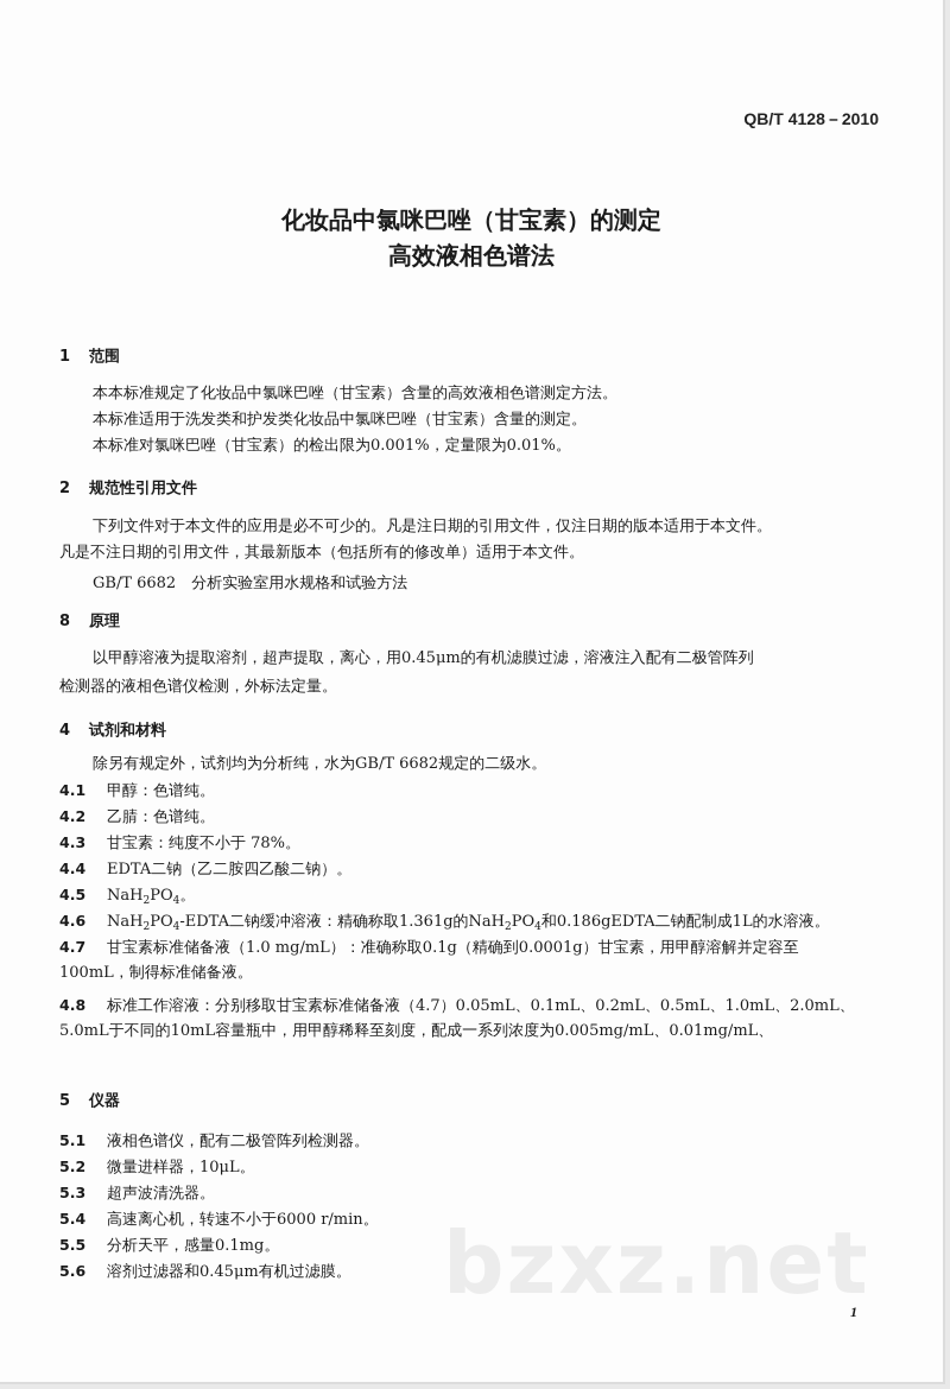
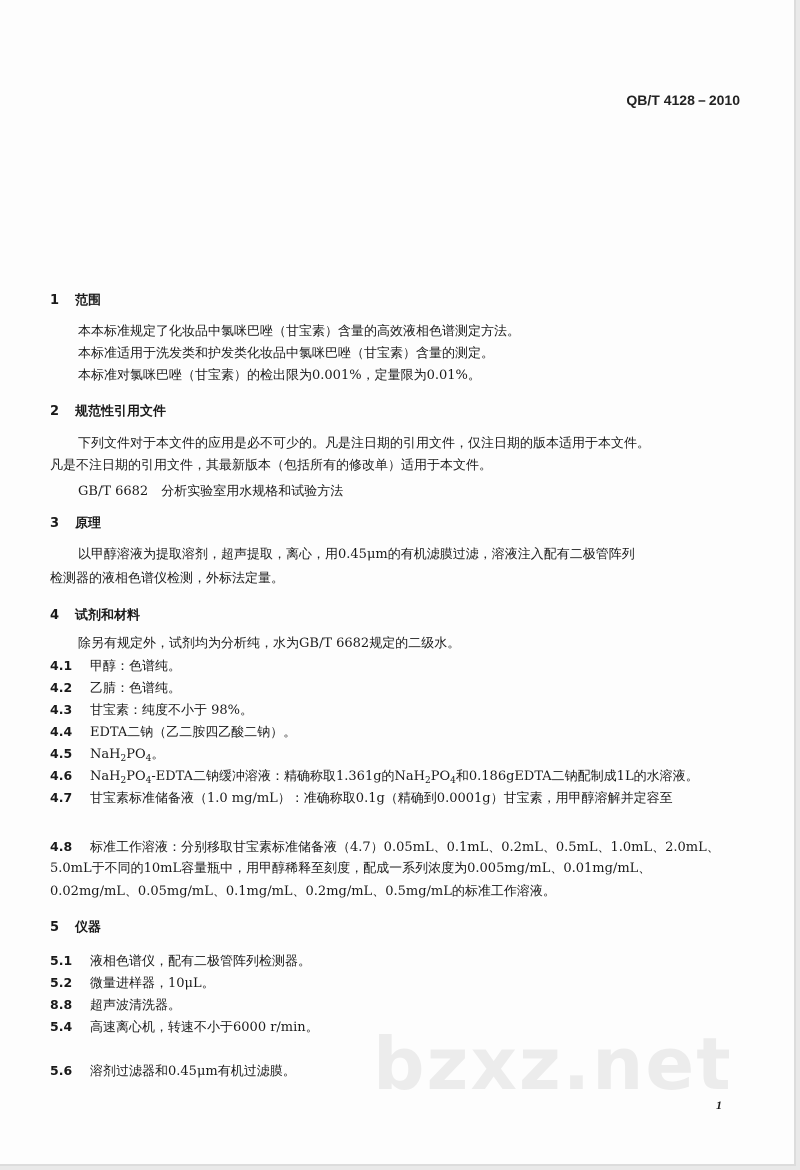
  QB/T 4128－2010
- 化妆品中氯咪巴唑（甘宝素）的测定
- 高效液相色谱法
  1 范围
  本本标准规定了化妆品中氯咪巴唑（甘宝素）含量的高效液相色谱测定方法。
  本标准适用于洗发类和护发类化妆品中氯咪巴唑（甘宝素）含量的测定。
  本标准对氯咪巴唑（甘宝素）的检出限为0.001%，定量限为0.01%。
  2 规范性引用文件
  下列文件对于本文件的应用是必不可少的。凡是注日期的引用文件，仅注日期的版本适用于本文件。
  凡是不注日期的引用文件，其最新版本（包括所有的修改单）适用于本文件。
  GB/T 6682 分析实验室用水规格和试验方法
- 8 原理
+ 3 原理
  以甲醇溶液为提取溶剂，超声提取，离心，用0.45μm的有机滤膜过滤，溶液注入配有二极管阵列
  检测器的液相色谱仪检测，外标法定量。
  4 试剂和材料
  除另有规定外，试剂均为分析纯，水为GB/T 6682规定的二级水。
  4.1 甲醇：色谱纯。
  4.2 乙腈：色谱纯。
- 4.3 甘宝素：纯度不小于 78%。
+ 4.3 甘宝素：纯度不小于 98%。
  4.4 EDTA二钠（乙二胺四乙酸二钠）。
  4.5 NaH2PO4。
  4.6 NaH2PO4-EDTA二钠缓冲溶液：精确称取1.361g的NaH2PO4和0.186gEDTA二钠配制成1L的水溶液。
  4.7 甘宝素标准储备液（1.0 mg/mL）：准确称取0.1g（精确到0.0001g）甘宝素，用甲醇溶解并定容至
- 100mL，制得标准储备液。
  4.8 标准工作溶液：分别移取甘宝素标准储备液（4.7）0.05mL、0.1mL、0.2mL、0.5mL、1.0mL、2.0mL、
  5.0mL于不同的10mL容量瓶中，用甲醇稀释至刻度，配成一系列浓度为0.005mg/mL、0.01mg/mL、
+ 0.02mg/mL、0.05mg/mL、0.1mg/mL、0.2mg/mL、0.5mg/mL的标准工作溶液。
  5 仪器
  5.1 液相色谱仪，配有二极管阵列检测器。
  5.2 微量进样器，10μL。
- 5.3 超声波清洗器。
+ 8.8 超声波清洗器。
  5.4 高速离心机，转速不小于6000 r/min。
- 5.5 分析天平，感量0.1mg。
  5.6 溶剂过滤器和0.45μm有机过滤膜。
  bzxz.net
  1
